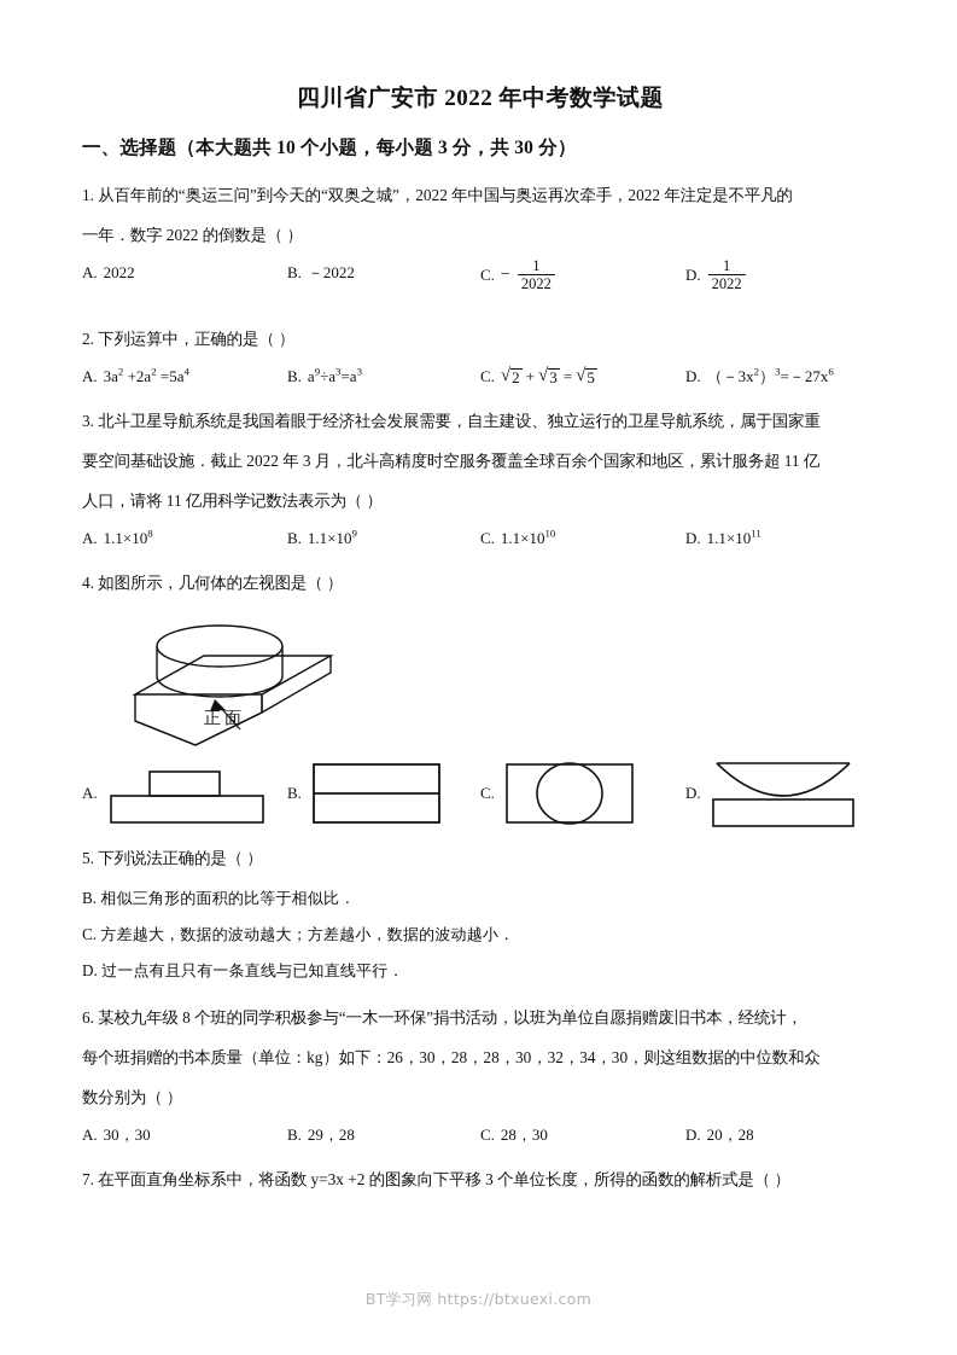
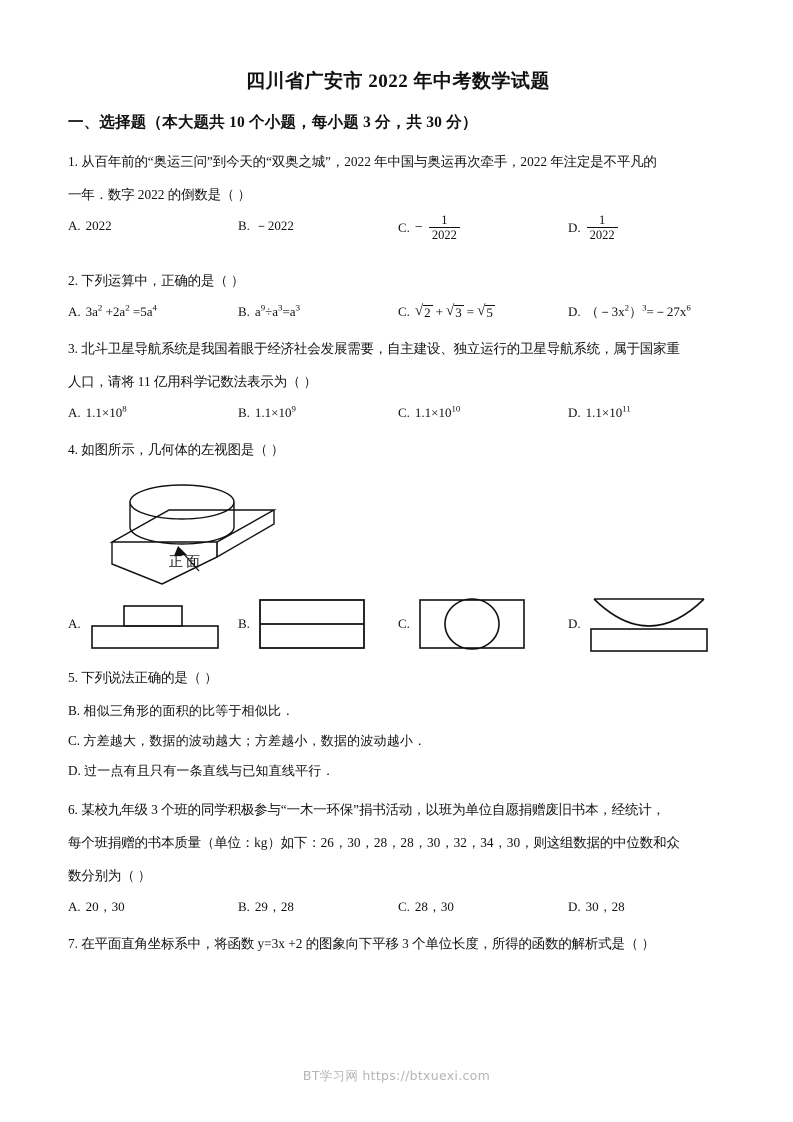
  四川省广安市 2022 年中考数学试题
  一、选择题（本大题共 10 个小题，每小题 3 分，共 30 分）
  1. 从百年前的“奥运三问”到今天的“双奥之城”，2022 年中国与奥运再次牵手，2022 年注定是不平凡的
  一年．数字 2022 的倒数是（ ）
  A.
  2022
  B.
  －2022
  C.
  −
  1
  2022
  D.
  1
  2022
  2. 下列运算中，正确的是（ ）
  A.
  3a2 +2a2 =5a4
  B.
  a9÷a3=a3
  C.
  √
  2
  +
  √
  3
  =
  √
  5
  D.
  （－3x2）3=－27x6
  3. 北斗卫星导航系统是我国着眼于经济社会发展需要，自主建设、独立运行的卫星导航系统，属于国家重
- 要空间基础设施．截止 2022 年 3 月，北斗高精度时空服务覆盖全球百余个国家和地区，累计服务超 11 亿
  人口，请将 11 亿用科学记数法表示为（ ）
  A.
  1.1×108
  B.
  1.1×109
  C.
  1.1×1010
  D.
  1.1×1011
  4. 如图所示，几何体的左视图是（ ）
  正面
  A.
  B.
  C.
  D.
  5. 下列说法正确的是（ ）
  B. 相似三角形的面积的比等于相似比．
  C. 方差越大，数据的波动越大；方差越小，数据的波动越小．
  D. 过一点有且只有一条直线与已知直线平行．
- 6. 某校九年级 8 个班的同学积极参与“一木一环保”捐书活动，以班为单位自愿捐赠废旧书本，经统计，
+ 6. 某校九年级 3 个班的同学积极参与“一木一环保”捐书活动，以班为单位自愿捐赠废旧书本，经统计，
  每个班捐赠的书本质量（单位：kg）如下：26，30，28，28，30，32，34，30，则这组数据的中位数和众
  数分别为（ ）
  A.
- 30，30
+ 20，30
  B.
  29，28
  C.
  28，30
  D.
- 20，28
+ 30，28
  7. 在平面直角坐标系中，将函数 y=3x +2 的图象向下平移 3 个单位长度，所得的函数的解析式是（ ）
  BT学习网 https://btxuexi.com
